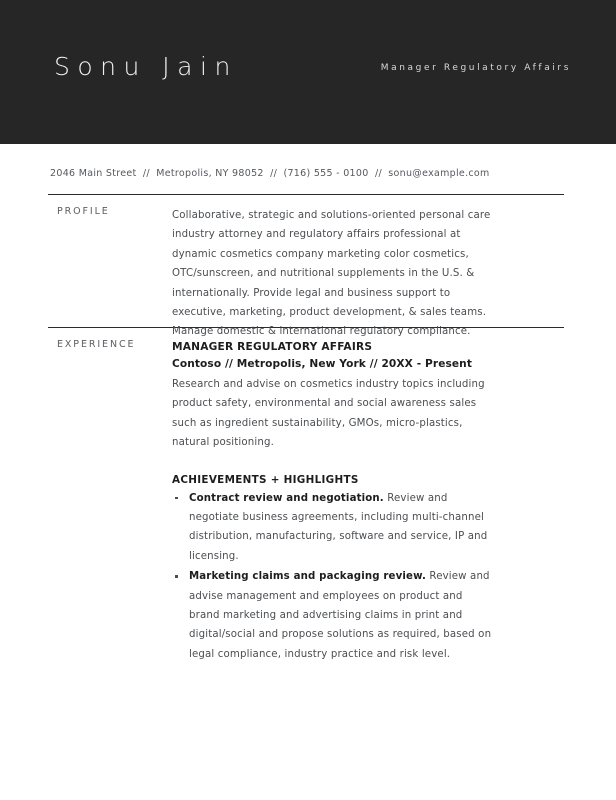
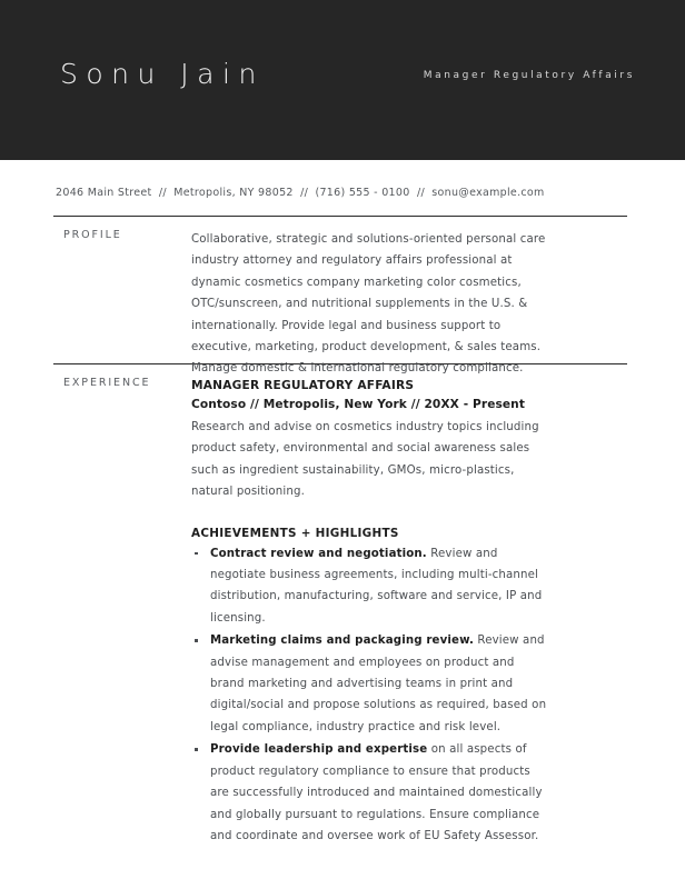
  Sonu Jain
  Manager Regulatory Affairs
  2046 Main Street // Metropolis, NY 98052 // (716) 555 - 0100 // sonu@example.com
  PROFILE
  Collaborative, strategic and solutions-oriented personal care industry attorney and regulatory affairs professional at dynamic cosmetics company marketing color cosmetics, OTC/sunscreen, and nutritional supplements in the U.S. & internationally. Provide legal and business support to executive, marketing, product development, & sales teams. Manage domestic & international regulatory compliance.
  EXPERIENCE
  MANAGER REGULATORY AFFAIRS
  Contoso // Metropolis, New York // 20XX - Present
  Research and advise on cosmetics industry topics including product safety, environmental and social awareness sales such as ingredient sustainability, GMOs, micro-plastics, natural positioning.
  ACHIEVEMENTS + HIGHLIGHTS
  Contract review and negotiation. Review and negotiate business agreements, including multi-channel distribution, manufacturing, software and service, IP and licensing.
- Marketing claims and packaging review. Review and advise management and employees on product and brand marketing and advertising claims in print and digital/social and propose solutions as required, based on legal compliance, industry practice and risk level.
+ Marketing claims and packaging review. Review and advise management and employees on product and brand marketing and advertising teams in print and digital/social and propose solutions as required, based on legal compliance, industry practice and risk level.
+ Provide leadership and expertise on all aspects of product regulatory compliance to ensure that products are successfully introduced and maintained domestically and globally pursuant to regulations. Ensure compliance and coordinate and oversee work of EU Safety Assessor.
